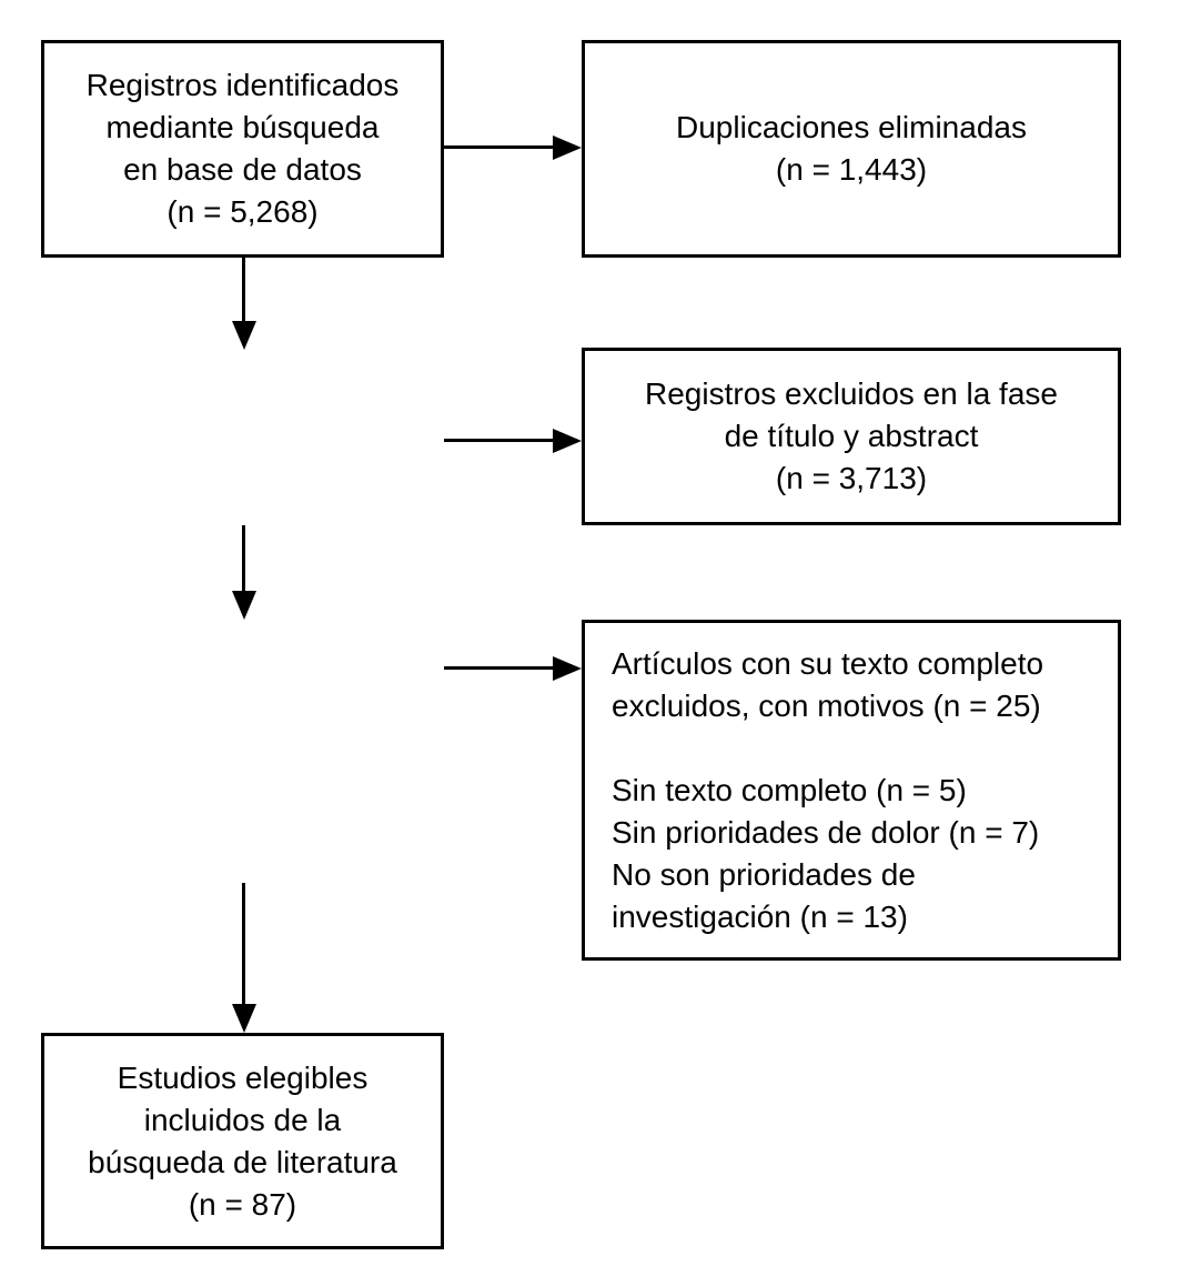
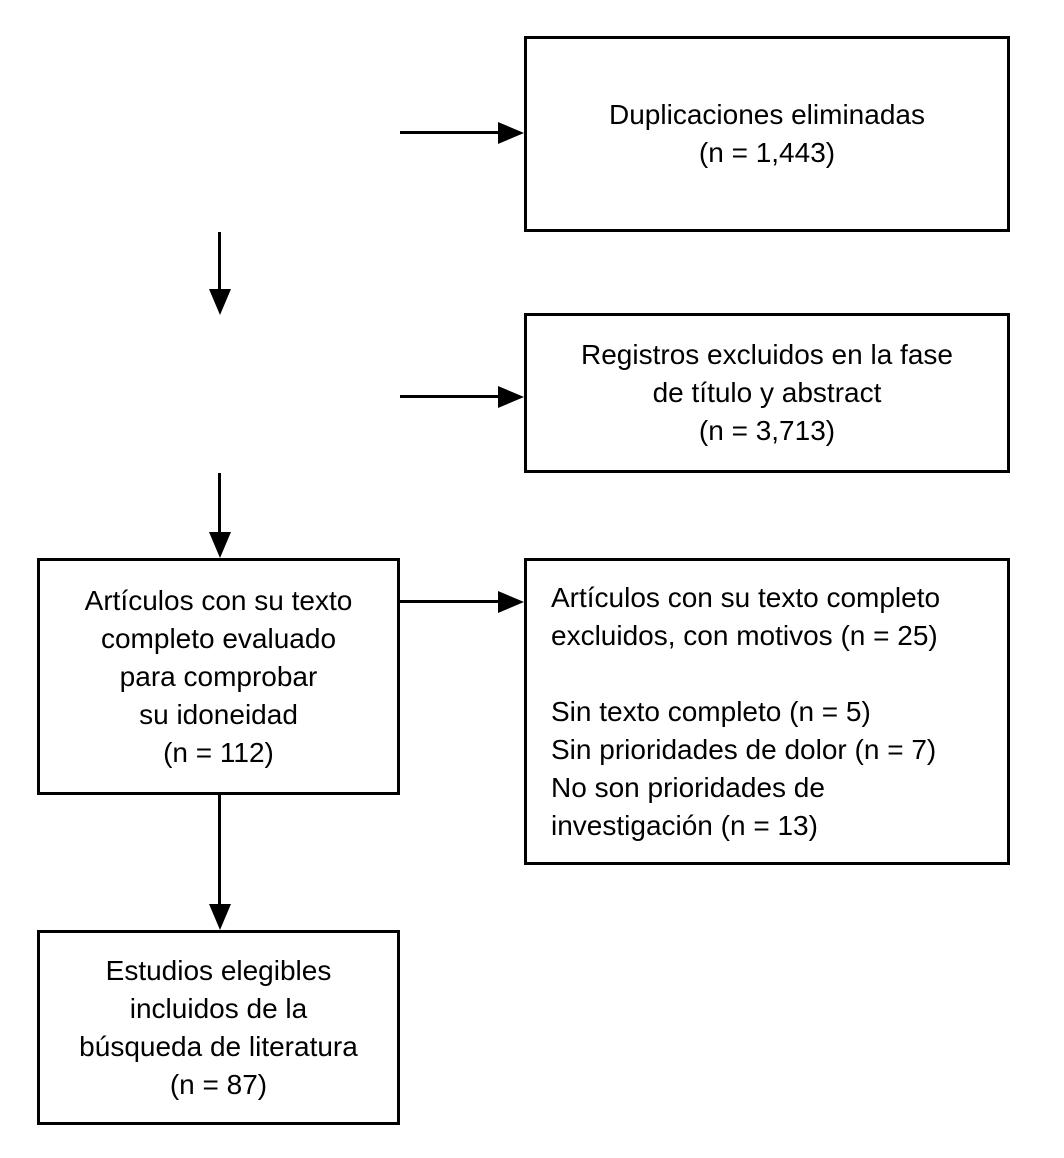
- Registros identificados
- mediante búsqueda
- en base de datos
- (n = 5,268)
  Duplicaciones eliminadas
  (n = 1,443)
  Registros excluidos en la fase
  de título y abstract
  (n = 3,713)
+ Artículos con su texto
+ completo evaluado
+ para comprobar
+ su idoneidad
+ (n = 112)
  Artículos con su texto completo
  excluidos, con motivos (n = 25)
  Sin texto completo (n = 5)
  Sin prioridades de dolor (n = 7)
  No son prioridades de
  investigación (n = 13)
  Estudios elegibles
  incluidos de la
  búsqueda de literatura
  (n = 87)
